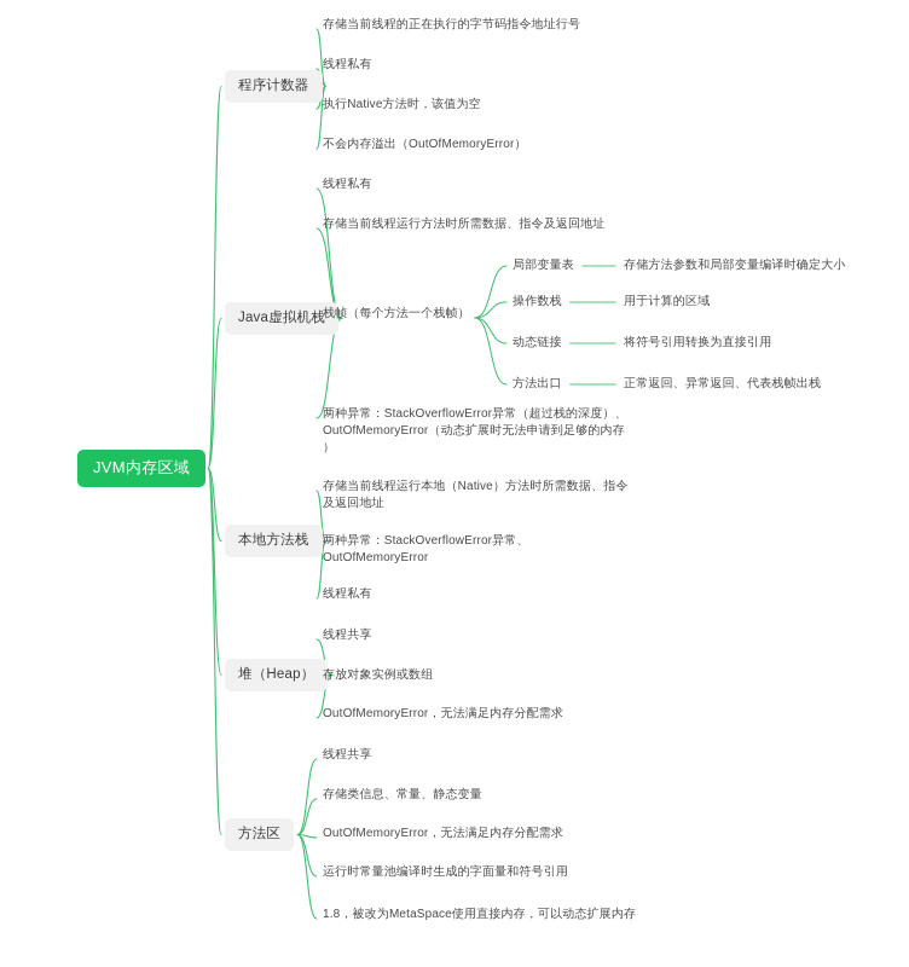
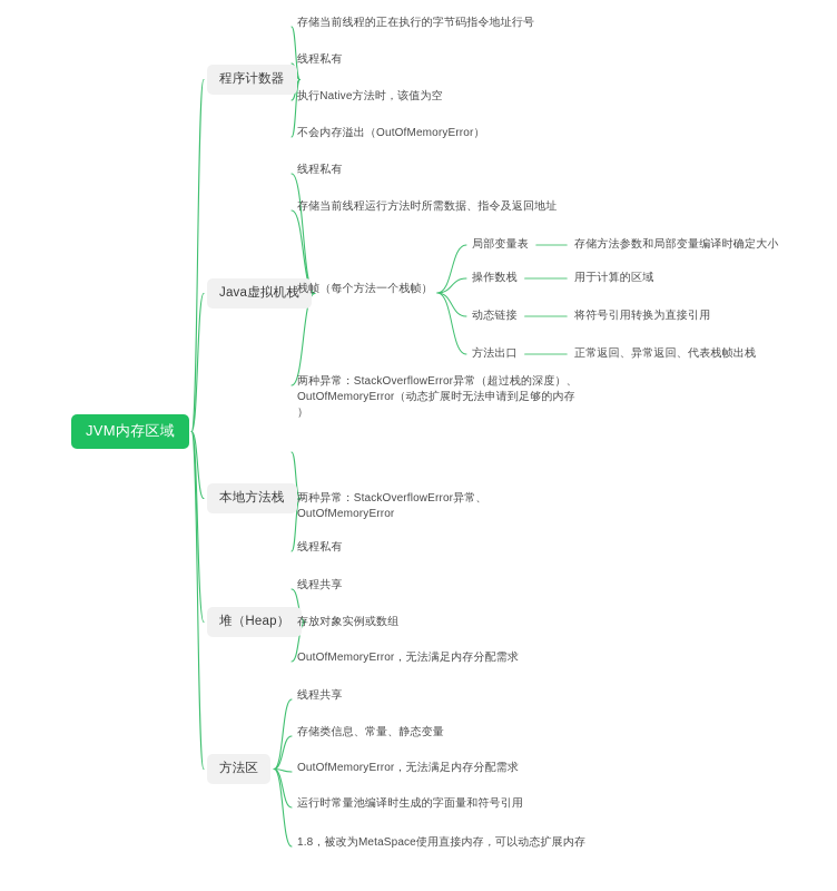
  JVM内存区域
  程序计数器
  存储当前线程的正在执行的字节码指令地址行号
  线程私有
  执行Native方法时，该值为空
  不会内存溢出（OutOfMemoryError）
  Java虚拟机栈
  线程私有
  存储当前线程运行方法时所需数据、指令及返回地址
  栈帧（每个方法一个栈帧）
  两种异常：StackOverflowError异常（超过栈的深度）、
  OutOfMemoryError（动态扩展时无法申请到足够的内存
  ）
  局部变量表
  存储方法参数和局部变量编译时确定大小
  操作数栈
  用于计算的区域
  动态链接
  将符号引用转换为直接引用
  方法出口
  正常返回、异常返回、代表栈帧出栈
  本地方法栈
- 存储当前线程运行本地（Native）方法时所需数据、指令
- 及返回地址
  两种异常：StackOverflowError异常、
  OutOfMemoryError
  线程私有
  堆（Heap）
  线程共享
  存放对象实例或数组
  OutOfMemoryError，无法满足内存分配需求
  方法区
  线程共享
  存储类信息、常量、静态变量
  OutOfMemoryError，无法满足内存分配需求
  运行时常量池编译时生成的字面量和符号引用
  1.8，被改为MetaSpace使用直接内存，可以动态扩展内存
